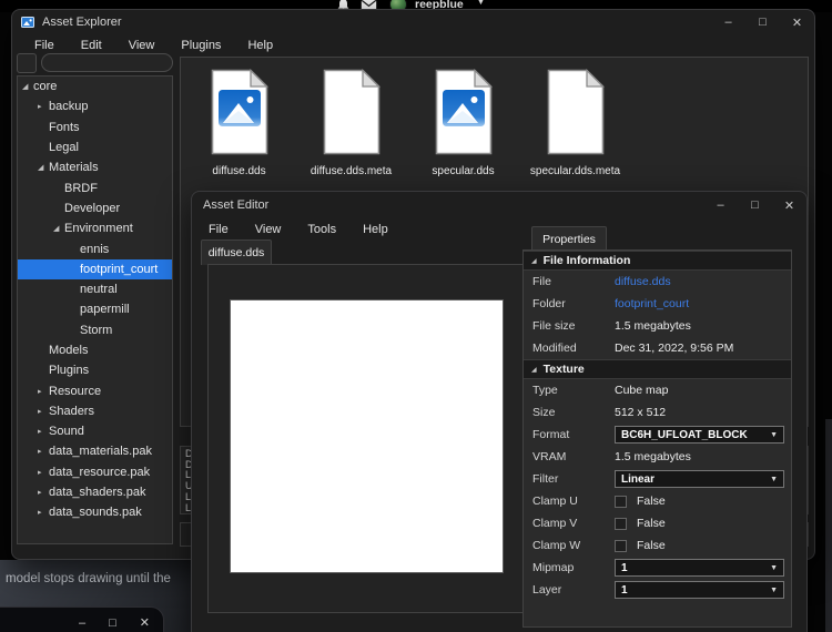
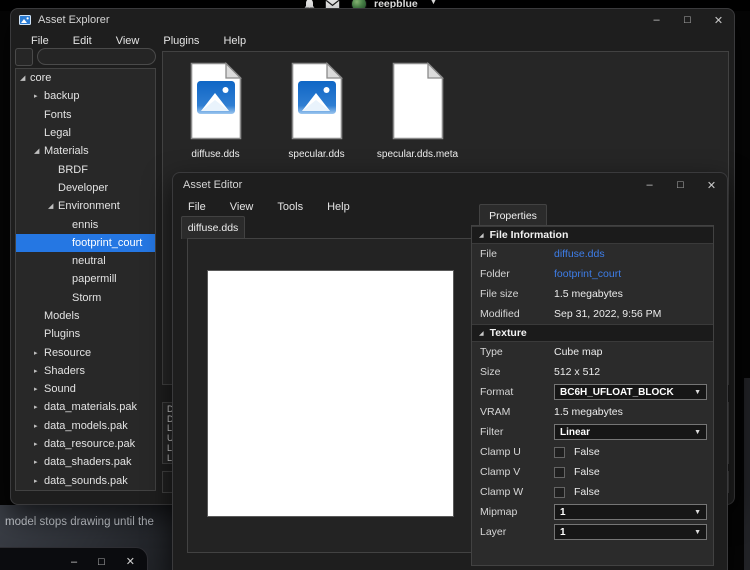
  reepblue
  model stops drawing until the
  –
  □
  ✕
  Asset Explorer
  –
  □
  ✕
  File
  Edit
  View
  Plugins
  Help
  core
  backup
  Fonts
  Legal
  Materials
  BRDF
  Developer
  Environment
  ennis
  footprint_court
  neutral
  papermill
  Storm
  Models
  Plugins
  Resource
  Shaders
  Sound
  data_materials.pak
+ data_models.pak
  data_resource.pak
  data_shaders.pak
  data_sounds.pak
  diffuse.dds
- diffuse.dds.meta
  specular.dds
  specular.dds.meta
  Asset Editor
  –
  □
  ✕
  File
  View
  Tools
  Help
  diffuse.dds
  Properties
  File Information
  File
  diffuse.dds
  Folder
  footprint_court
  File size
  1.5 megabytes
  Modified
- Dec 31, 2022, 9:56 PM
+ Sep 31, 2022, 9:56 PM
  Texture
  Type
  Cube map
  Size
  512 x 512
  Format
  BC6H_UFLOAT_BLOCK
  VRAM
  1.5 megabytes
  Filter
  Linear
  Clamp U
  False
  Clamp V
  False
  Clamp W
  False
  Mipmap
  1
  Layer
  1
